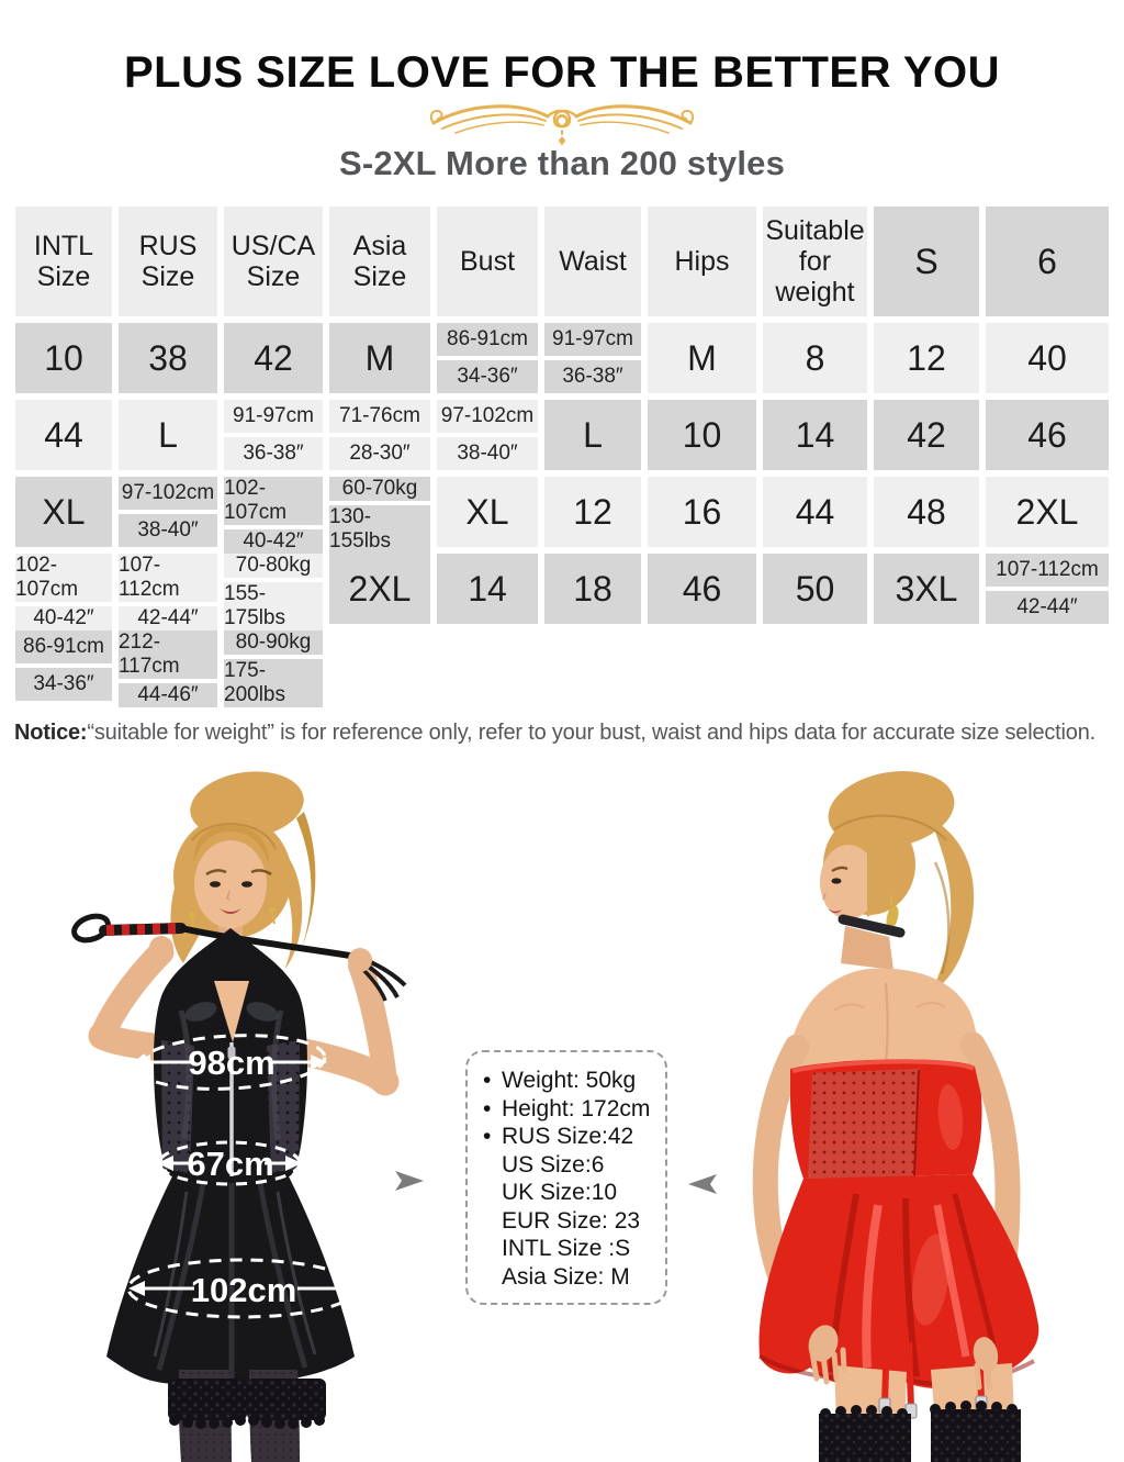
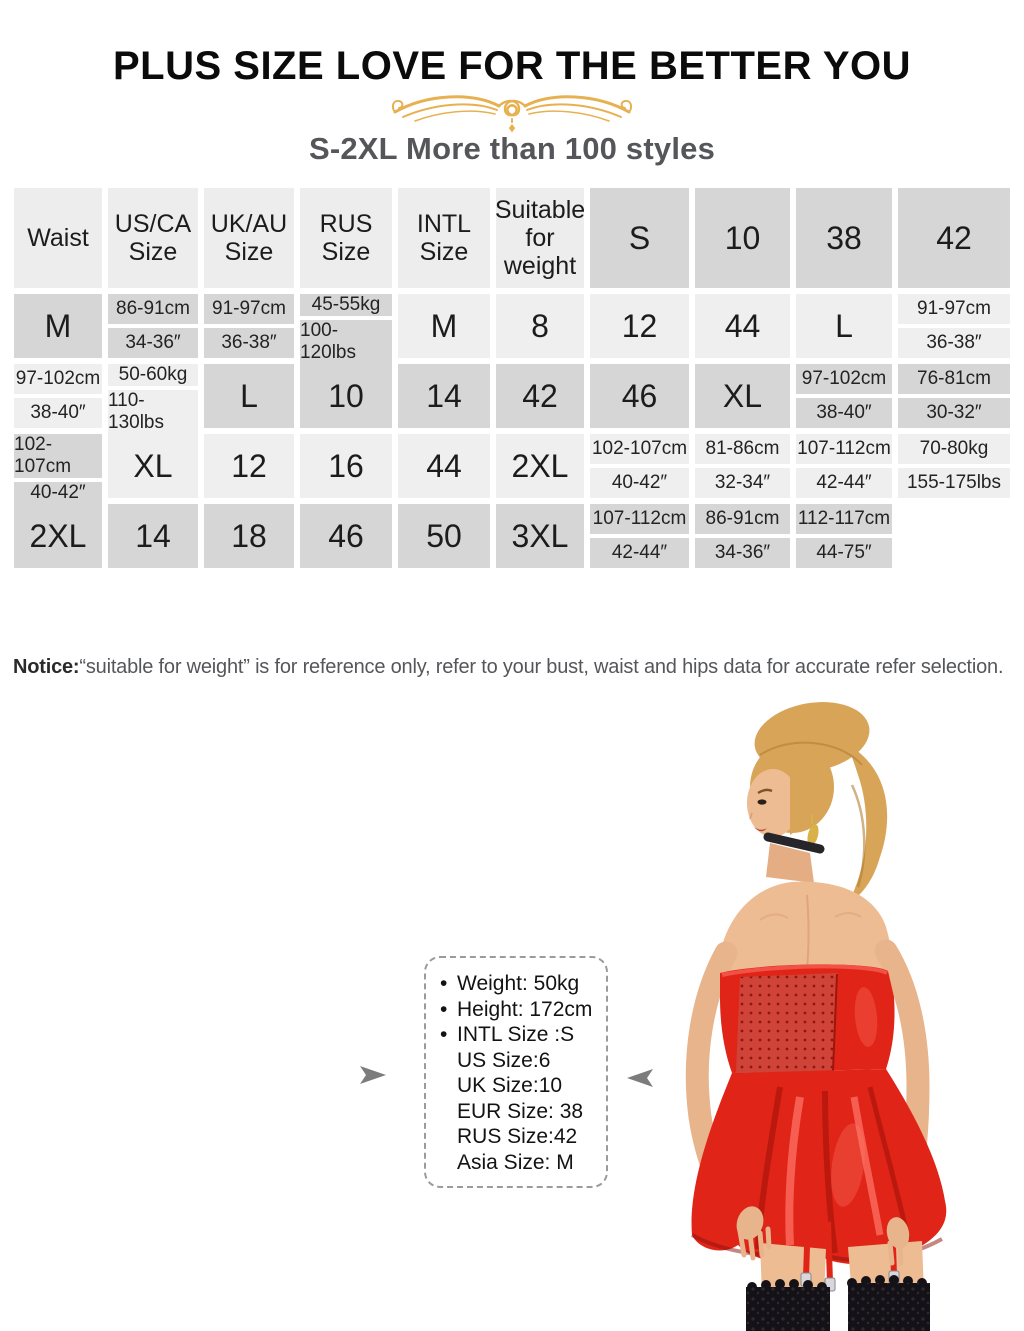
  PLUS SIZE LOVE FOR THE BETTER YOU
- S-2XL More than 200 styles
+ S-2XL More than 100 styles
- INTL Size
+ Waist
- RUS Size
+ US/CA Size
+ UK/AU Size
- US/CA Size
+ RUS Size
- Asia Size
- Bust
- Waist
+ INTL Size
- Hips
  Suitable for weight
  S
- 6
  10
  38
  42
  M
  86-91cm
  34-36″
  91-97cm
  36-38″
+ 45-55kg
+ 100-120lbs
  M
  8
  12
- 40
  44
  L
  91-97cm
  36-38″
- 71-76cm
- 28-30″
  97-102cm
  38-40″
+ 50-60kg
+ 110-130lbs
  L
  10
  14
  42
  46
  XL
  97-102cm
  38-40″
+ 76-81cm
+ 30-32″
  102-107cm
  40-42″
- 60-70kg
- 130-155lbs
  XL
  12
  16
  44
- 48
  2XL
  102-107cm
  40-42″
+ 81-86cm
+ 32-34″
  107-112cm
  42-44″
  70-80kg
  155-175lbs
  2XL
  14
  18
  46
  50
  3XL
  107-112cm
  42-44″
  86-91cm
  34-36″
- 212-117cm
+ 112-117cm
- 44-46″
+ 44-75″
- 80-90kg
- 175-200lbs
- Notice:“suitable for weight” is for reference only, refer to your bust, waist and hips data for accurate size selection.
+ Notice:“suitable for weight” is for reference only, refer to your bust, waist and hips data for accurate refer selection.
- 98cm
- 67cm
- 102cm
  •
  Weight: 50kg
  •
  Height: 172cm
  •
- RUS Size:42
+ INTL Size :S
  US Size:6
  UK Size:10
- EUR Size: 23
+ EUR Size: 38
- INTL Size :S
+ RUS Size:42
  Asia Size: M
